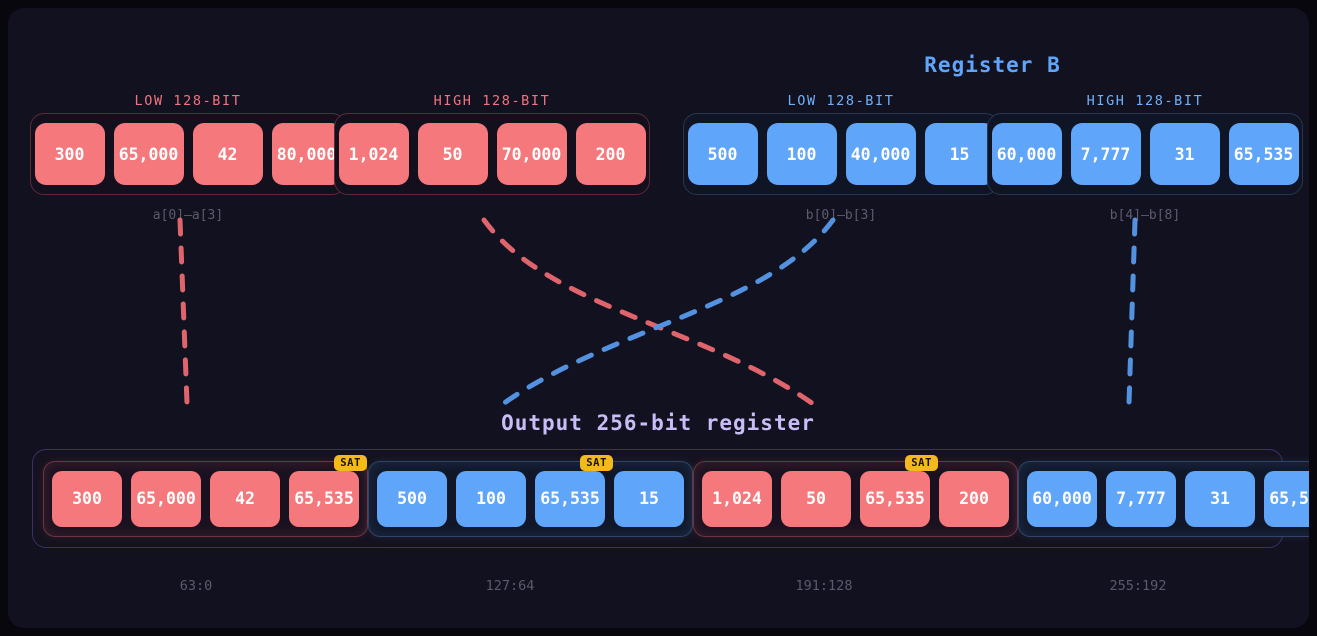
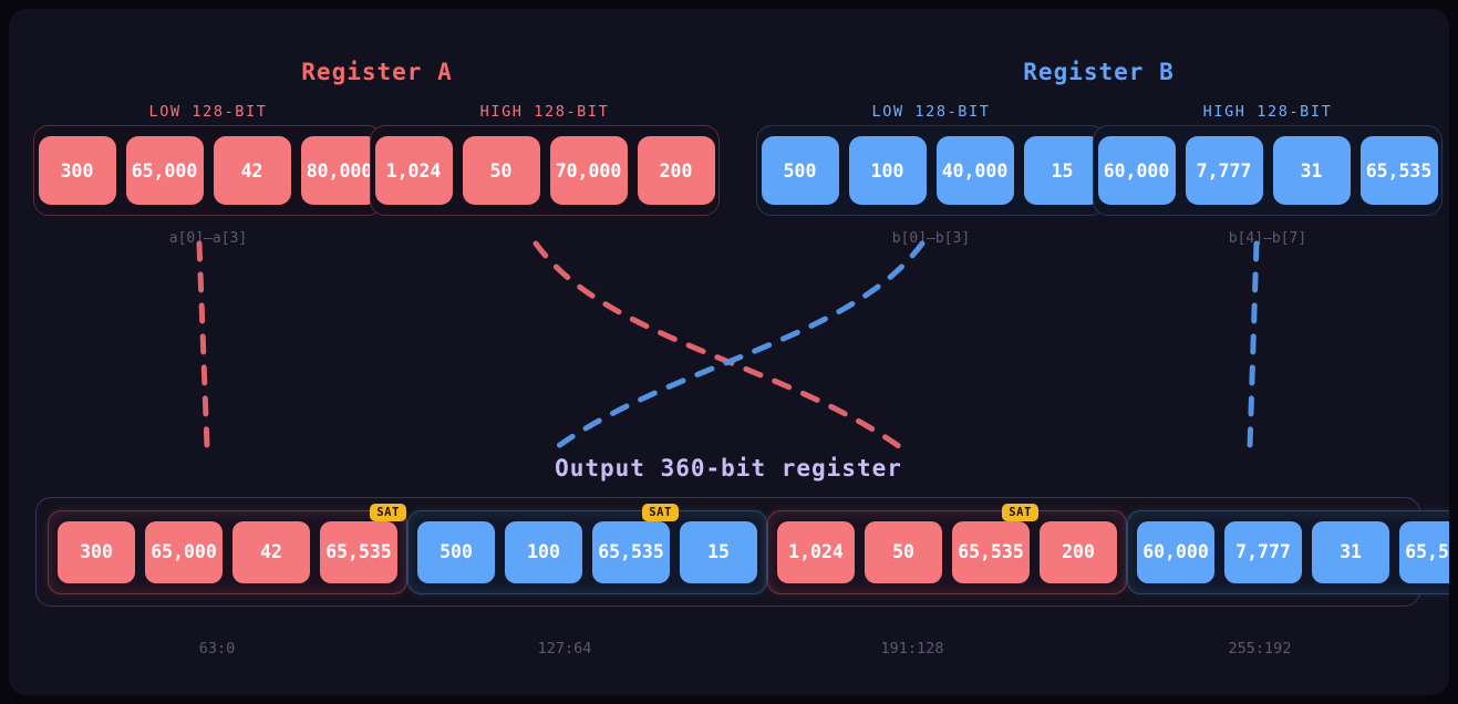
+ Register A
  Register B
  LOW 128-BIT
  HIGH 128-BIT
  LOW 128-BIT
  HIGH 128-BIT
  300
  65,000
  42
  80,000
  a[0]–a[3]
  1,024
  50
  70,000
  200
  500
  100
  40,000
  15
  b[0]–b[3]
  60,000
  7,777
  31
  65,535
- b[4]–b[8]
+ b[4]–b[7]
- Output 256-bit register
+ Output 360-bit register
  300
  65,000
  42
  SAT
  65,535
  500
  100
  SAT
  65,535
  15
  1,024
  50
  SAT
  65,535
  200
  60,000
  7,777
  31
  63:0
  127:64
  191:128
  255:192
